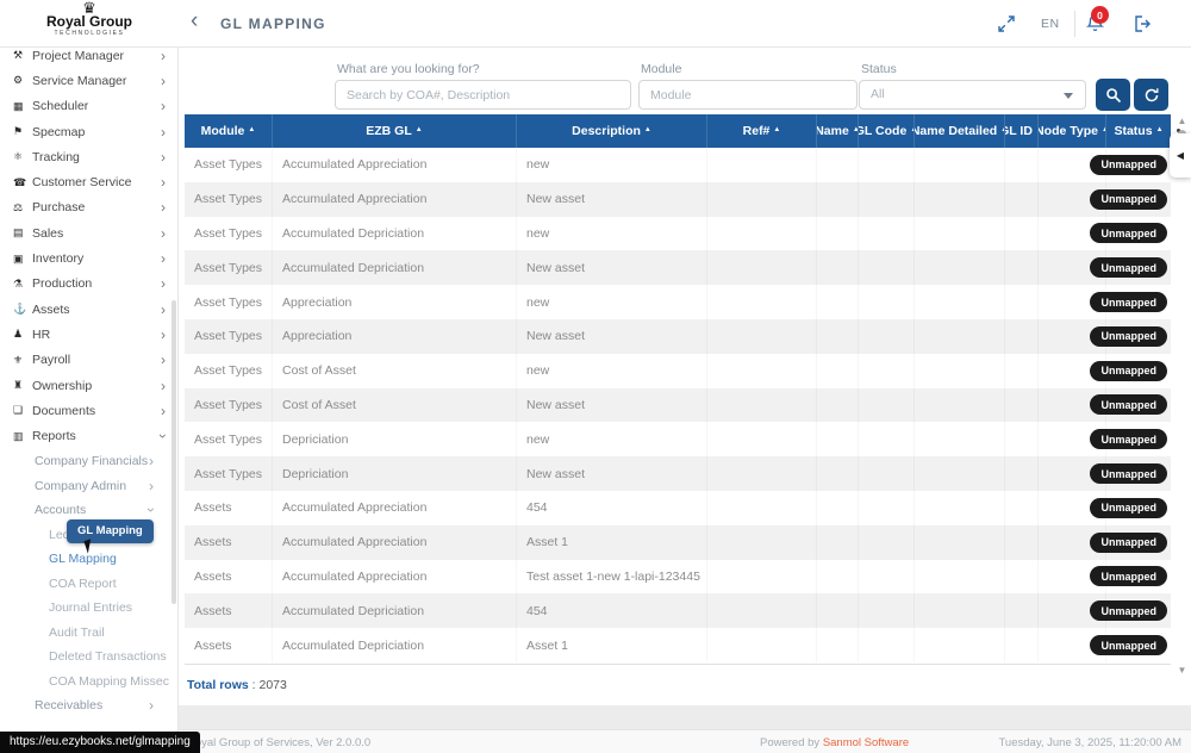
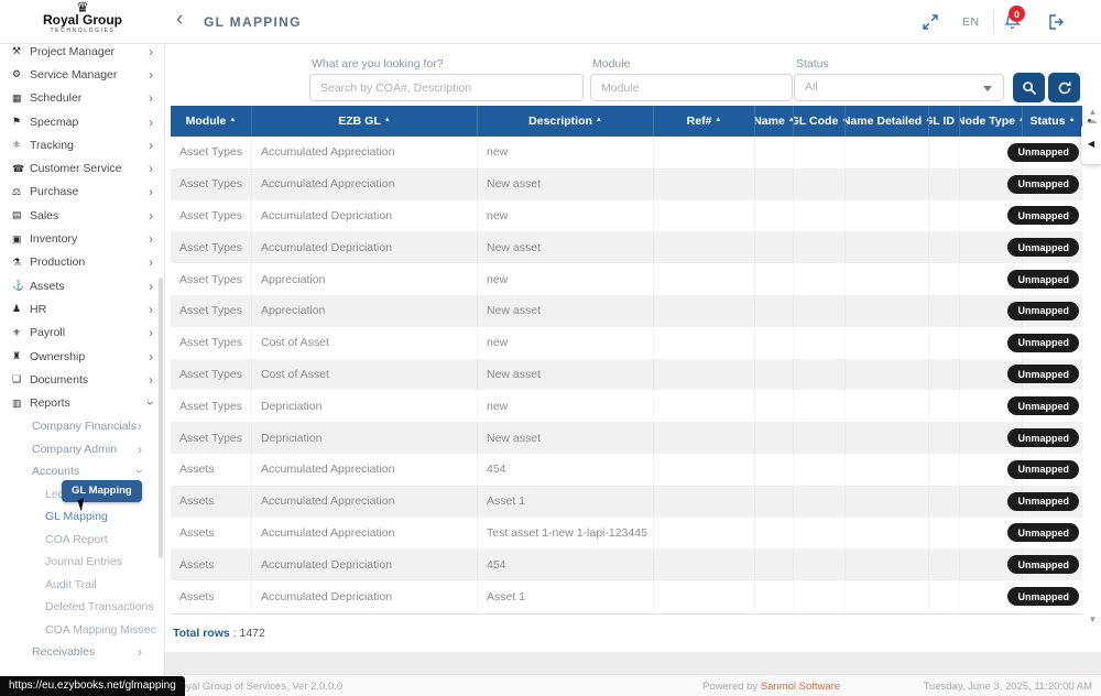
  ♛
  Royal Group
  ‹
  GL MAPPING
  EN
  0
  ⚒
  Project Manager
  ›
  ⚙
  Service Manager
  ›
  ▦
  Scheduler
  ›
  ⚑
  Specmap
  ›
  ⚛
  Tracking
  ›
  ☎
  Customer Service
  ›
  ⚖
  Purchase
  ›
  ▤
  Sales
  ›
  ▣
  Inventory
  ›
  ⚗
  Production
  ›
  ⚓
  Assets
  ›
  ♟
  HR
  ›
  ⚜
  Payroll
  ›
  ♜
  Ownership
  ›
  ❏
  Documents
  ›
  ▥
  Reports
  Company Financials
  ›
  Company Admin
  ›
  Accounts
  GL Mapping
  COA Report
  Journal Entries
  Audit Trail
  Deleted Transactions
  COA Mapping Missec
  Receivables
  ›
  GL Mapping
  What are you looking for?
  Search by COA#, Description
  Module
  Module
  Status
  All
  Module
  EZB GL
  Description
  Ref#
  Name
  GL Code
  Name Detailed
  GL ID
  Node Type
  Status
  Asset Types
  Accumulated Appreciation
  new
  Unmapped
  Asset Types
  Accumulated Appreciation
  New asset
  Unmapped
  Asset Types
  Accumulated Depriciation
  new
  Unmapped
  Asset Types
  Accumulated Depriciation
  New asset
  Unmapped
  Asset Types
  Appreciation
  new
  Unmapped
  Asset Types
  Appreciation
  New asset
  Unmapped
  Asset Types
  Cost of Asset
  new
  Unmapped
  Asset Types
  Cost of Asset
  New asset
  Unmapped
  Asset Types
  Depriciation
  new
  Unmapped
  Asset Types
  Depriciation
  New asset
  Unmapped
  Assets
  Accumulated Appreciation
  454
  Unmapped
  Assets
  Accumulated Appreciation
  Asset 1
  Unmapped
  Assets
  Accumulated Appreciation
  Test asset 1-new 1-lapi-123445
  Unmapped
  Assets
  Accumulated Depriciation
  454
  Unmapped
  Assets
  Accumulated Depriciation
  Asset 1
  Unmapped
- Total rows : 2073
+ Total rows : 1472
  ▲
  ▼
  ◀
  yal Group of Services, Ver 2.0.0.0
  Powered by Sanmol Software
  Tuesday, June 3, 2025, 11:20:00 AM
  https://eu.ezybooks.net/glmapping
